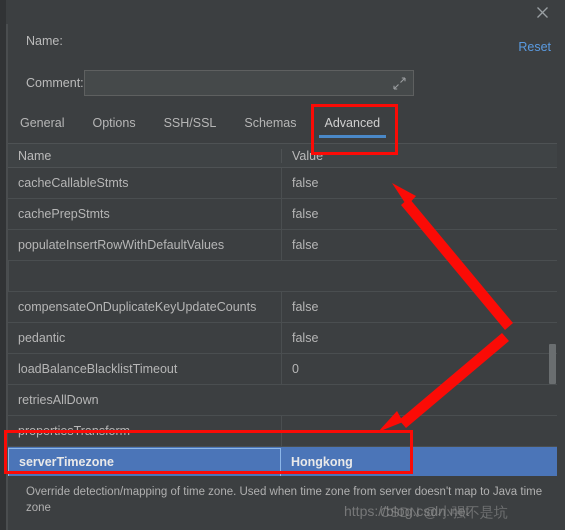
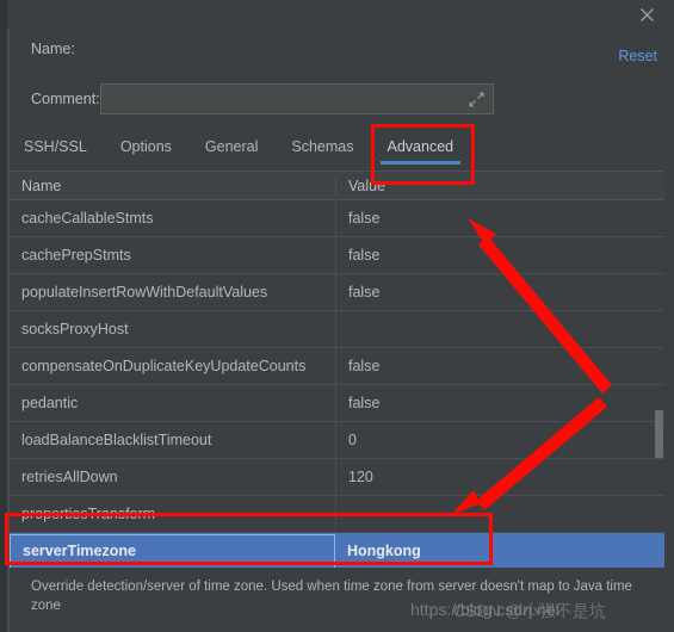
  Name:
  Comment:
  Reset
- General
+ SSH/SSL
  Options
- SSH/SSL
+ General
  Schemas
  Advanced
  Name
  Value
  cacheCallableStmts
  false
  cachePrepStmts
  false
  populateInsertRowWithDefaultValues
  false
+ socksProxyHost
  compensateOnDuplicateKeyUpdateCounts
  false
  pedantic
  false
  loadBalanceBlacklistTimeout
  0
  retriesAllDown
+ 120
  propertiesTransform
  serverTimezone
  Hongkong
- Override detection/mapping of time zone. Used when time zone from server doesn't map to Java time zone
+ Override detection/server of time zone. Used when time zone from server doesn't map to Java time zone
  https://blog.csdn.net
  CSDN @小强不是坑
